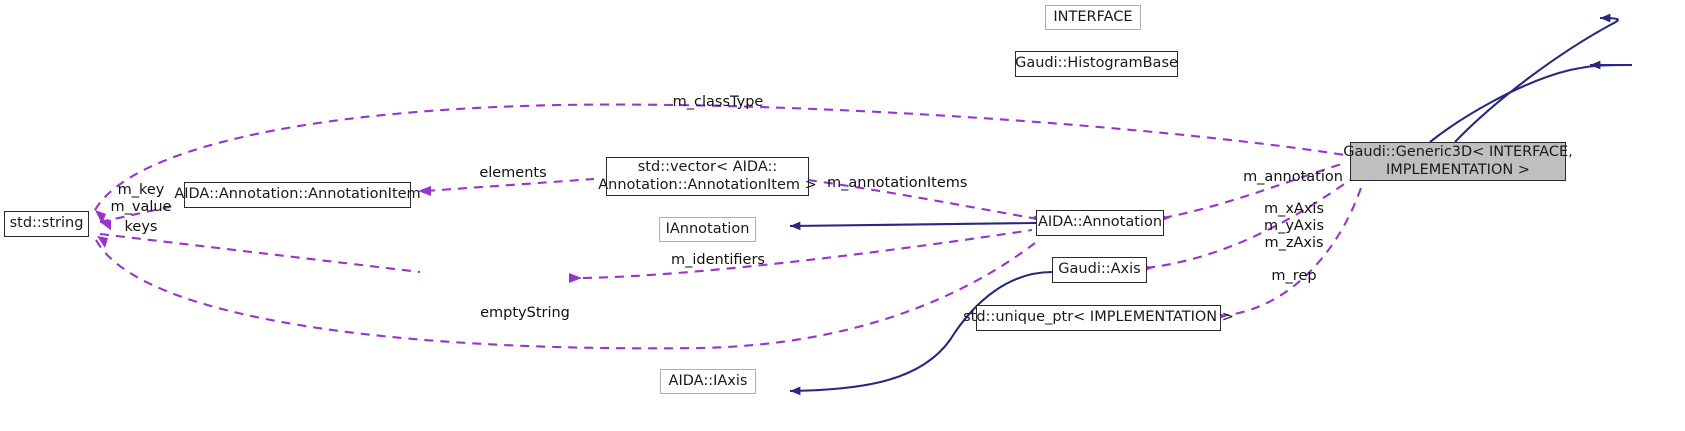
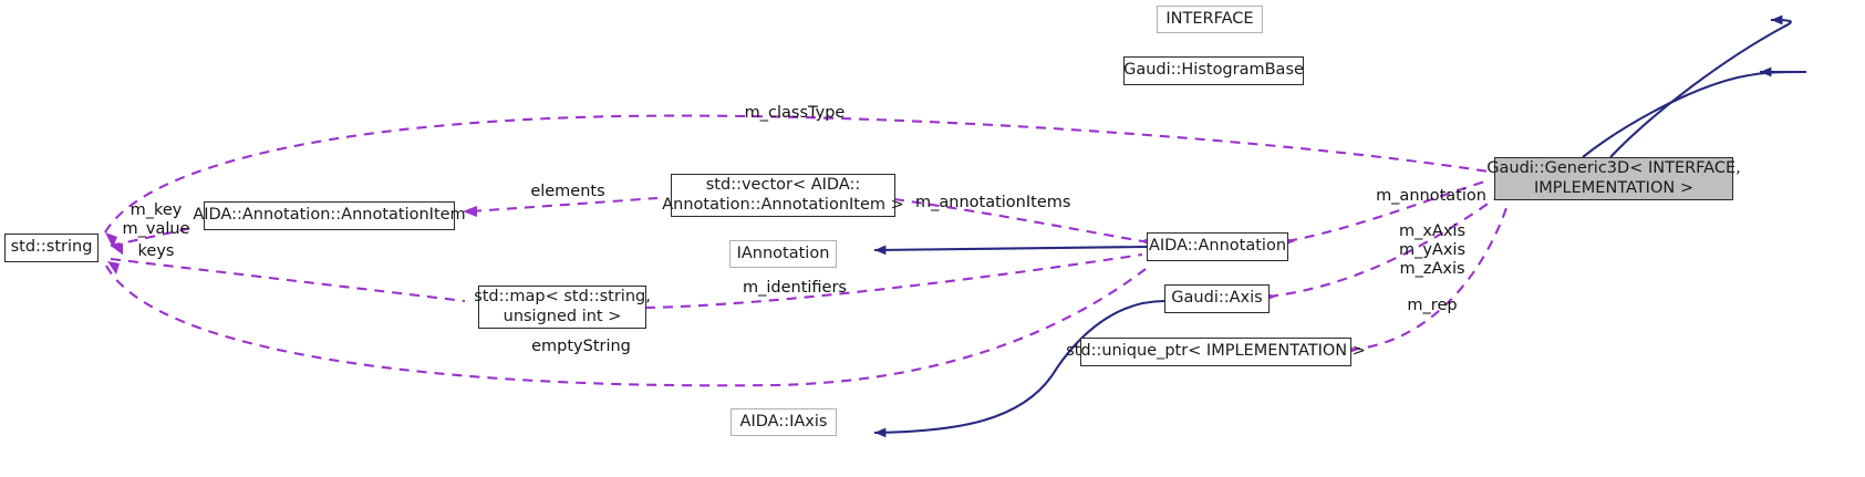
  INTERFACE
  Gaudi::HistogramBase
  Gaudi::Generic3D< INTERFACE,
  IMPLEMENTATION >
  std::vector< AIDA::
  Annotation::AnnotationItem >
  AIDA::Annotation::AnnotationItem
  std::string
  IAnnotation
  AIDA::Annotation
+ std::map< std::string,
+ unsigned int >
  Gaudi::Axis
  std::unique_ptr< IMPLEMENTATION >
  AIDA::IAxis
  m_classType
  elements
  m_annotationItems
  m_key
  m_value
  keys
  m_identifiers
  emptyString
  m_annotation
  m_xAxis
  m_yAxis
  m_zAxis
  m_rep
